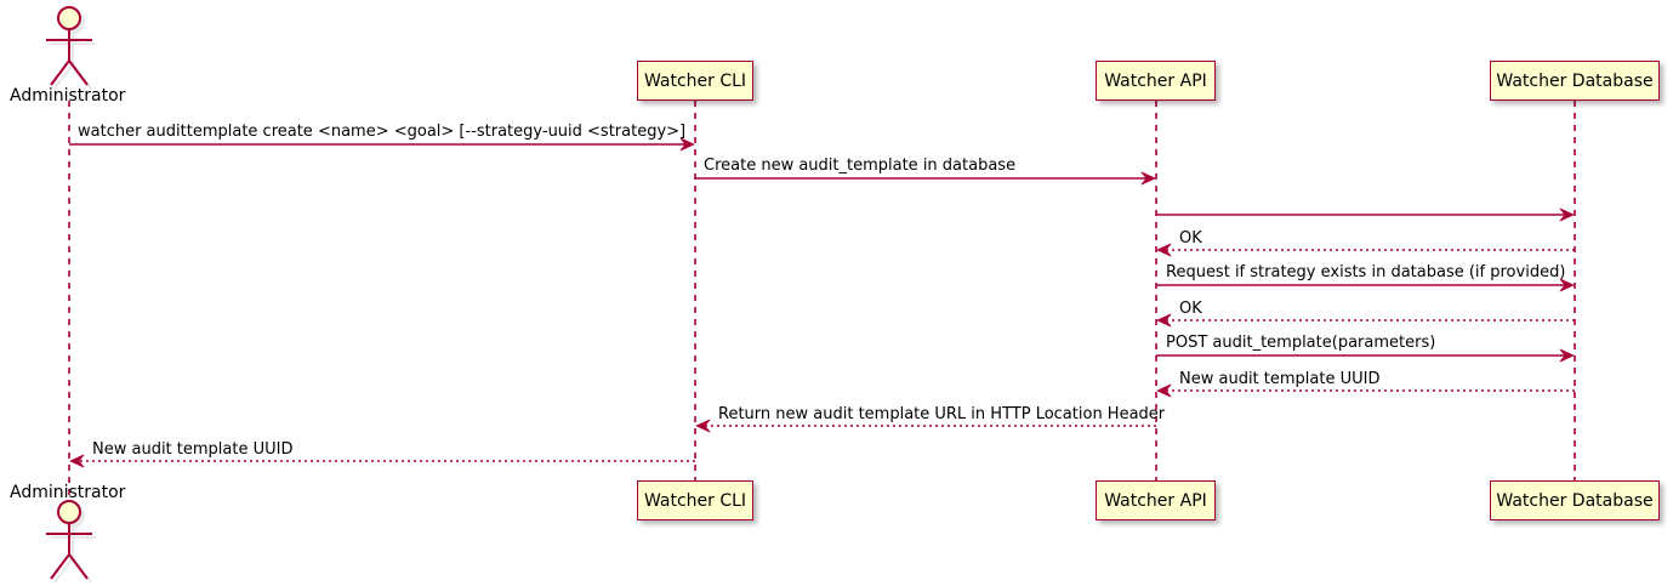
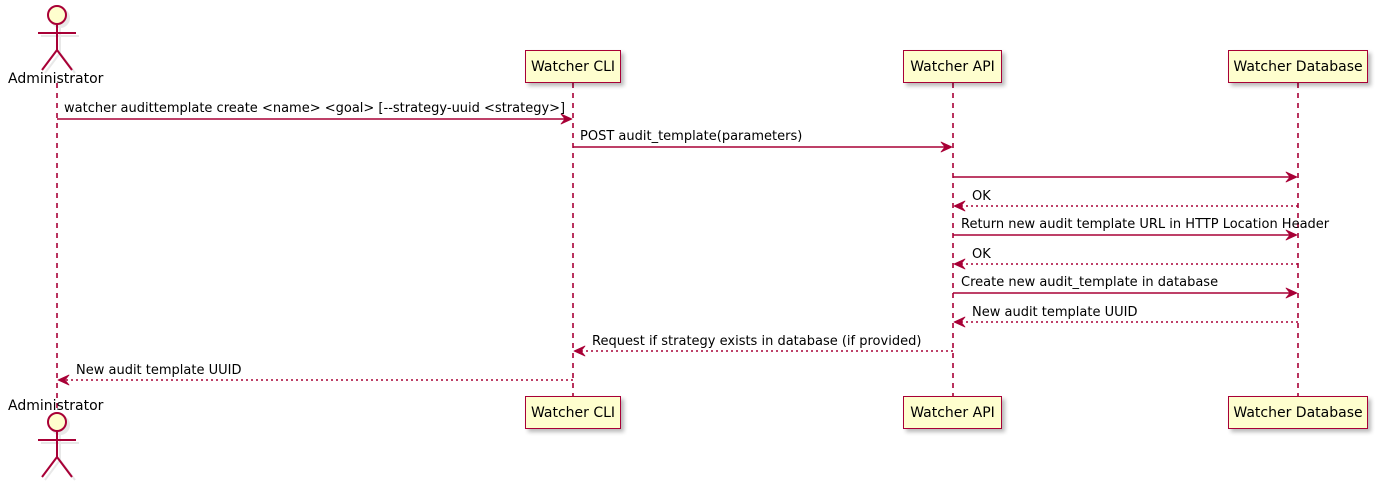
  Watcher CLI
  Watcher API
  Watcher Database
  Watcher CLI
  Watcher API
  Watcher Database
  Administrator
  Administrator
  watcher audittemplate create <name> <goal> [--strategy-uuid <strategy>]
- Create new audit_template in database
+ POST audit_template(parameters)
  OK
- Request if strategy exists in database (if provided)
+ Return new audit template URL in HTTP Location Header
  OK
- POST audit_template(parameters)
+ Create new audit_template in database
  New audit template UUID
- Return new audit template URL in HTTP Location Header
+ Request if strategy exists in database (if provided)
  New audit template UUID
